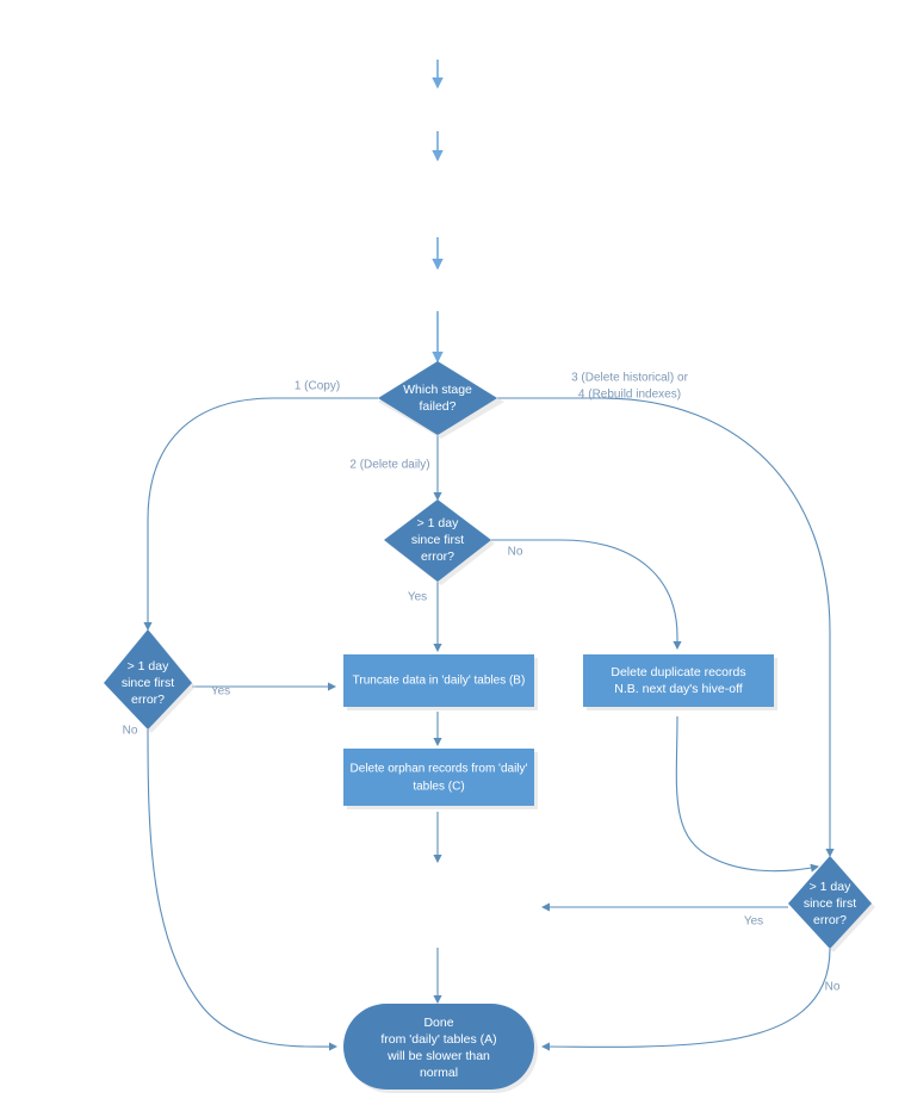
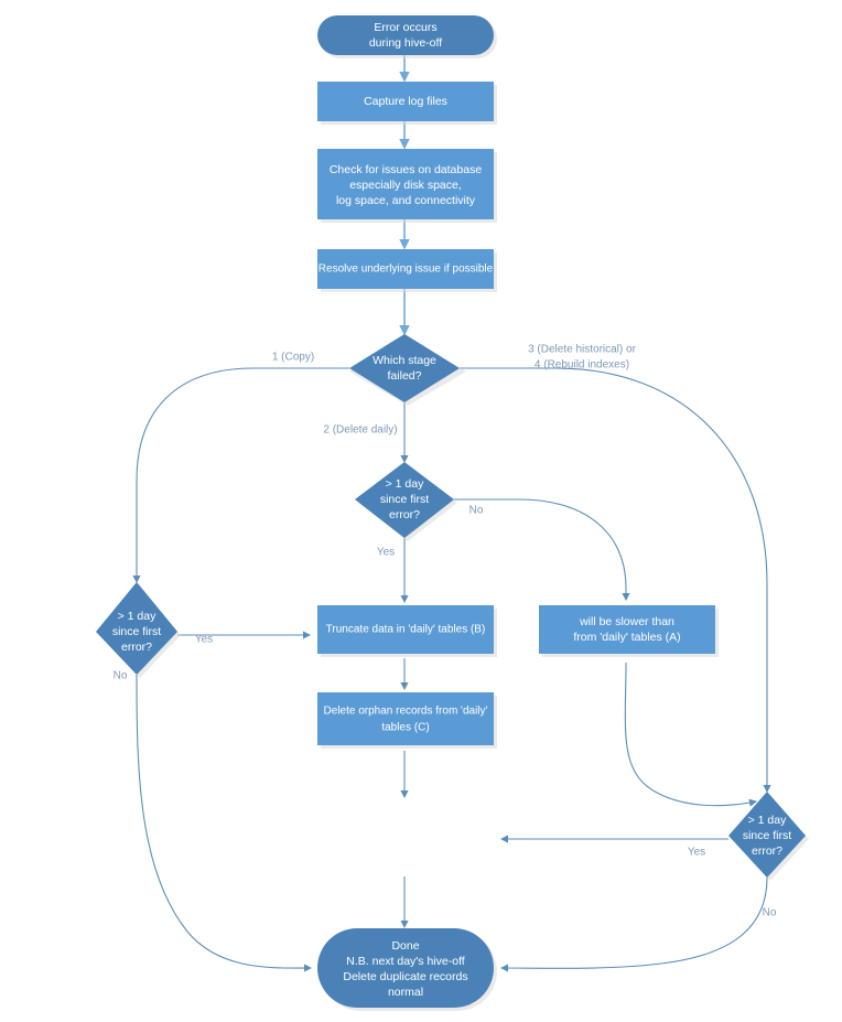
  1 (Copy)
  2 (Delete daily)
  3 (Delete historical) or
  4 (Rebuild indexes)
  No
  Yes
  Yes
  No
  Yes
  No
+ Error occurs
+ during hive-off
+ Capture log files
+ Check for issues on database
+ especially disk space,
+ log space, and connectivity
+ Resolve underlying issue if possible
  Which stage
  failed?
  > 1 day
  since first
  error?
  > 1 day
  since first
  error?
  > 1 day
  since first
  error?
  Truncate data in 'daily' tables (B)
- Delete duplicate records
+ will be slower than
- N.B. next day's hive-off
+ from 'daily' tables (A)
  Delete orphan records from 'daily'
  tables (C)
  Done
- from 'daily' tables (A)
+ N.B. next day's hive-off
- will be slower than
+ Delete duplicate records
  normal
